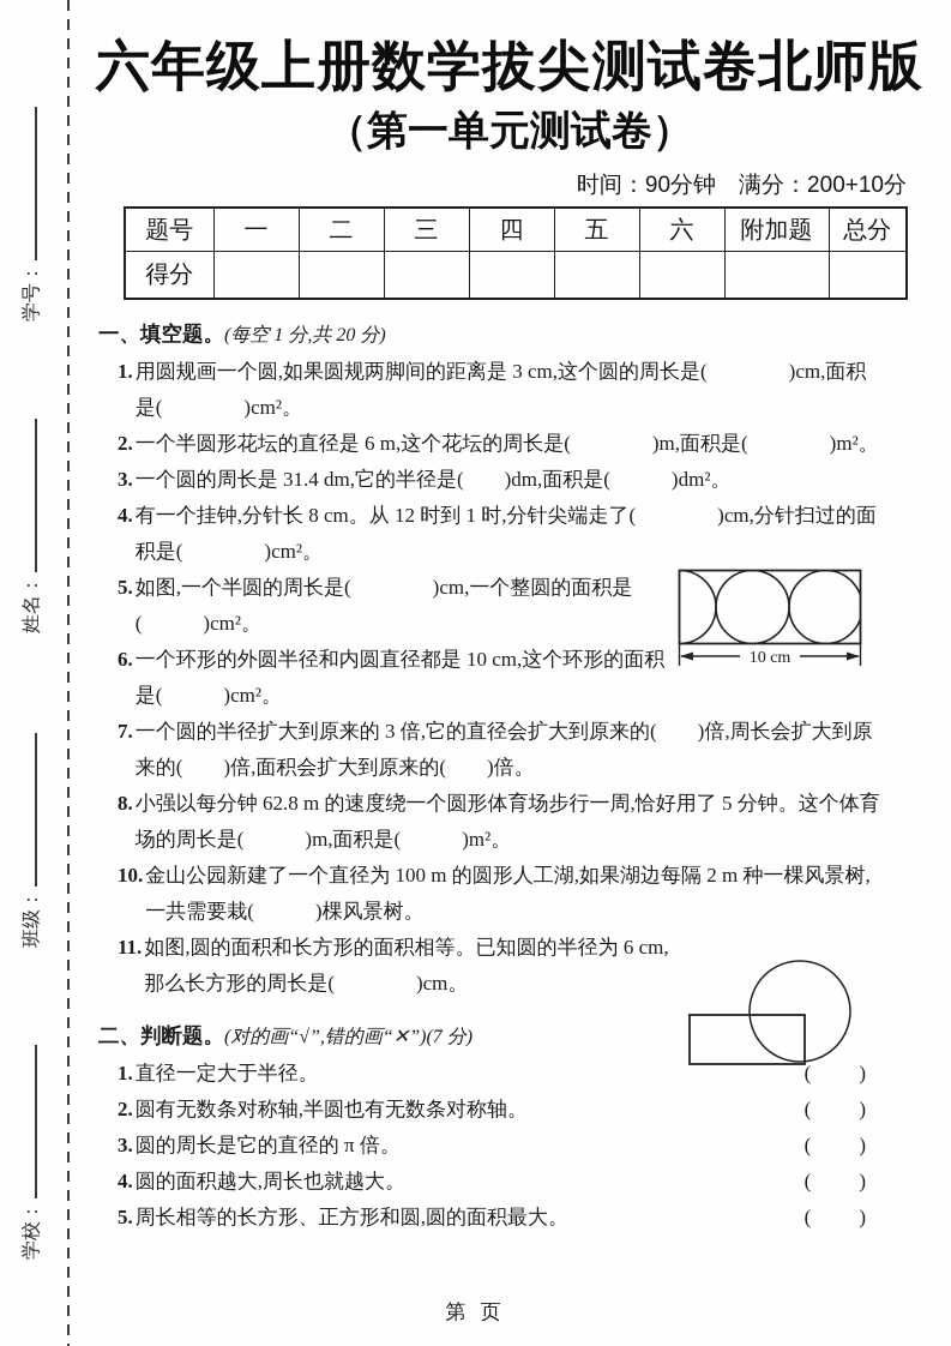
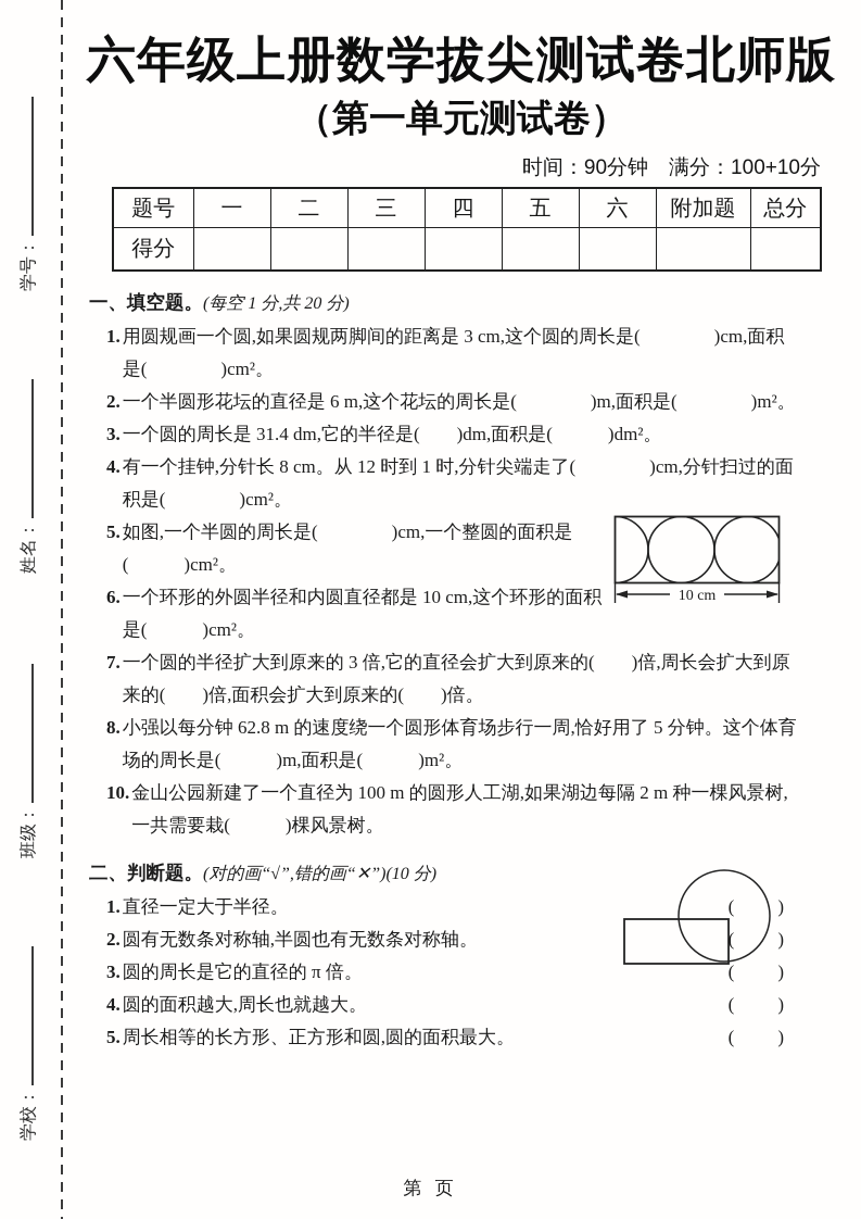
  六年级上册数学拔尖测试卷北师版
  （第一单元测试卷）
- 时间：90分钟 满分：200+10分
+ 时间：90分钟 满分：100+10分
  题号	一	二	三	四	五	六	附加题	总分
  得分
  一、填空题。(每空 1 分,共 20 分)
  1.
  用圆规画一个圆,如果圆规两脚间的距离是 3 cm,这个圆的周长是( )cm,面积
  是( )cm²。
  2.
  一个半圆形花坛的直径是 6 m,这个花坛的周长是( )m,面积是( )m²。
  3.
  一个圆的周长是 31.4 dm,它的半径是( )dm,面积是( )dm²。
  4.
  有一个挂钟,分针长 8 cm。从 12 时到 1 时,分针尖端走了( )cm,分针扫过的面
  积是( )cm²。
  5.
  如图,一个半圆的周长是( )cm,一个整圆的面积是
  ( )cm²。
  6.
  一个环形的外圆半径和内圆直径都是 10 cm,这个环形的面积
  是( )cm²。
  7.
  一个圆的半径扩大到原来的 3 倍,它的直径会扩大到原来的( )倍,周长会扩大到原
  来的( )倍,面积会扩大到原来的( )倍。
  8.
  小强以每分钟 62.8 m 的速度绕一个圆形体育场步行一周,恰好用了 5 分钟。这个体育
  场的周长是( )m,面积是( )m²。
  10.
  金山公园新建了一个直径为 100 m 的圆形人工湖,如果湖边每隔 2 m 种一棵风景树,
  一共需要栽( )棵风景树。
- 11.
- 如图,圆的面积和长方形的面积相等。已知圆的半径为 6 cm,
- 那么长方形的周长是( )cm。
- 二、判断题。(对的画“√”,错的画“✕”)(7 分)
+ 二、判断题。(对的画“√”,错的画“✕”)(10 分)
  1.
  直径一定大于半径。
  ( )
  2.
  圆有无数条对称轴,半圆也有无数条对称轴。
  ( )
  3.
  圆的周长是它的直径的 π 倍。
  ( )
  4.
  圆的面积越大,周长也就越大。
  ( )
  5.
  周长相等的长方形、正方形和圆,圆的面积最大。
  ( )
  10 cm
  第 页
